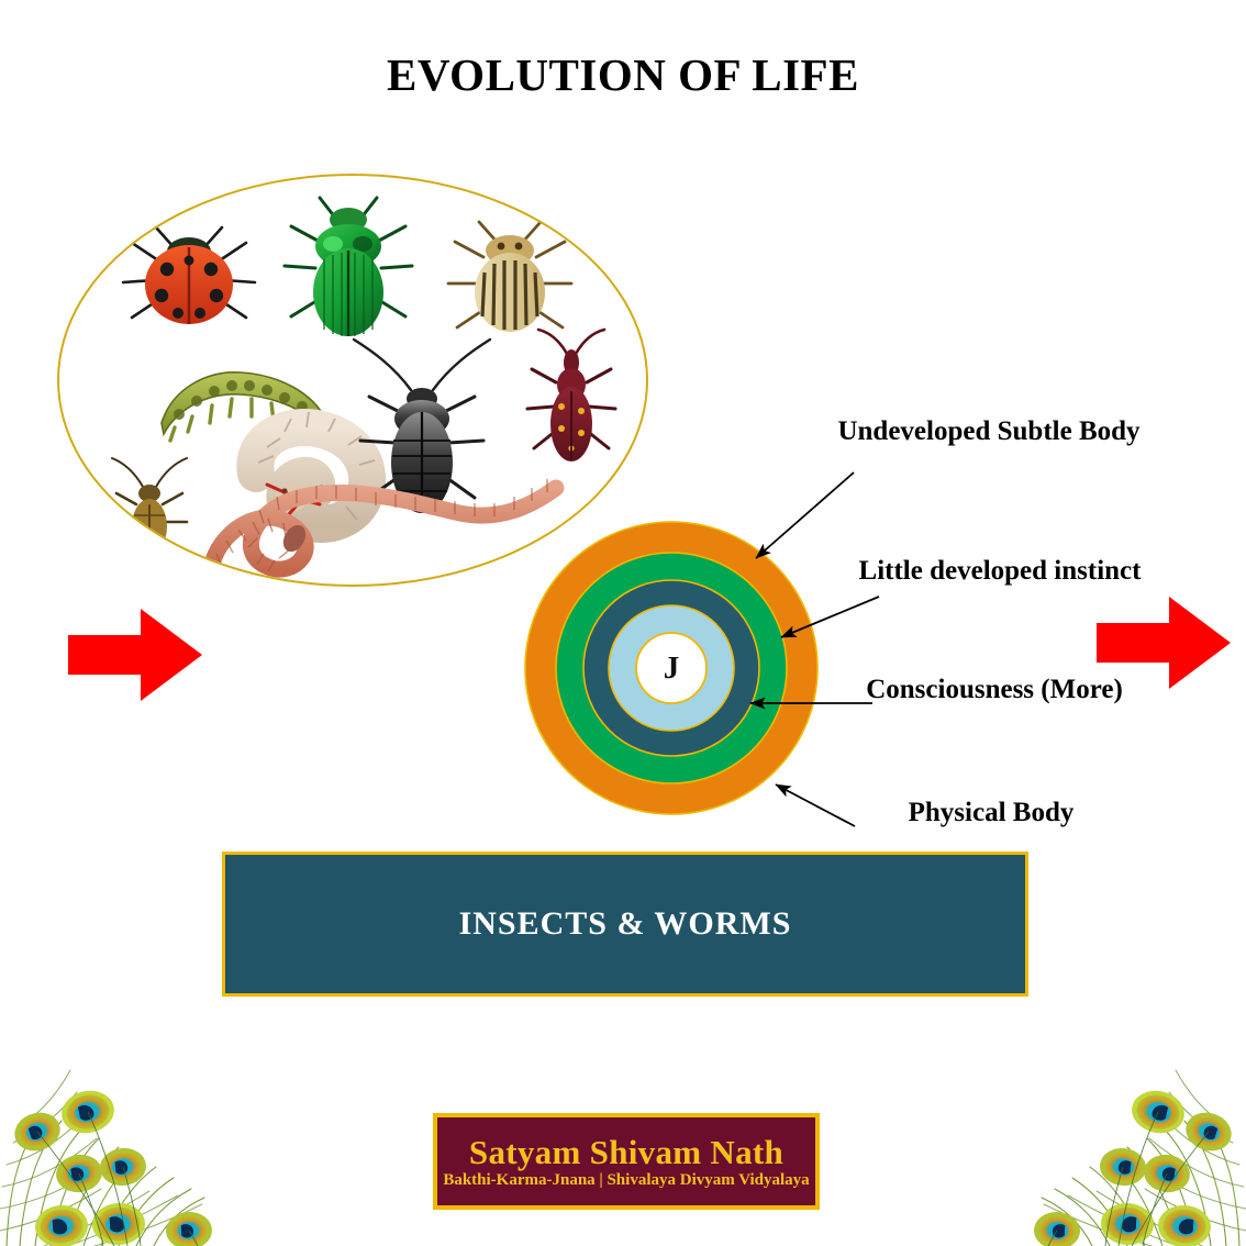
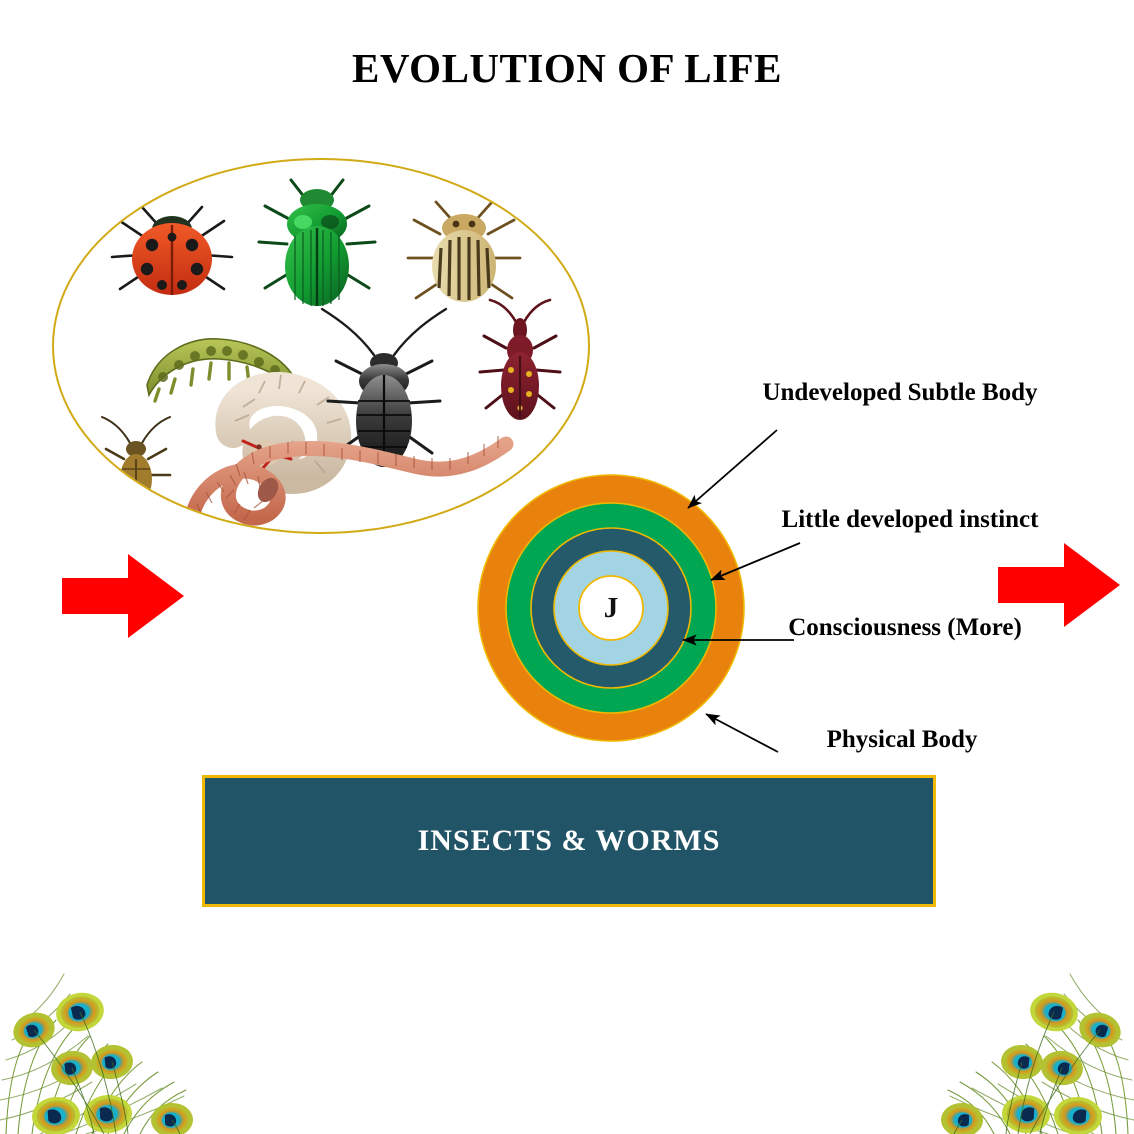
  EVOLUTION OF LIFE
  J
  Undeveloped Subtle Body
  Little developed instinct
  Consciousness (More)
  Physical Body
  INSECTS & WORMS
- Satyam Shivam Nath
- Bakthi-Karma-Jnana | Shivalaya Divyam Vidyalaya
